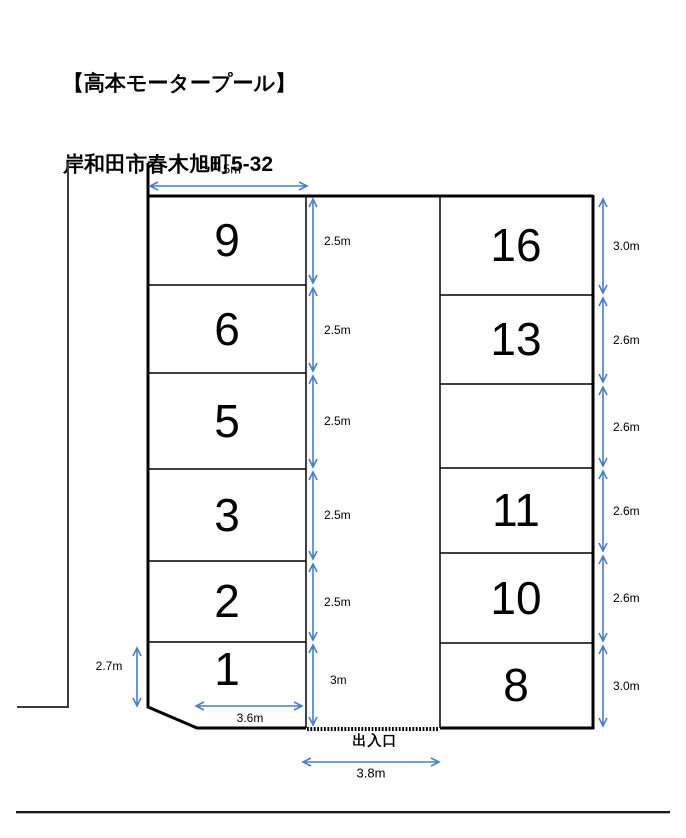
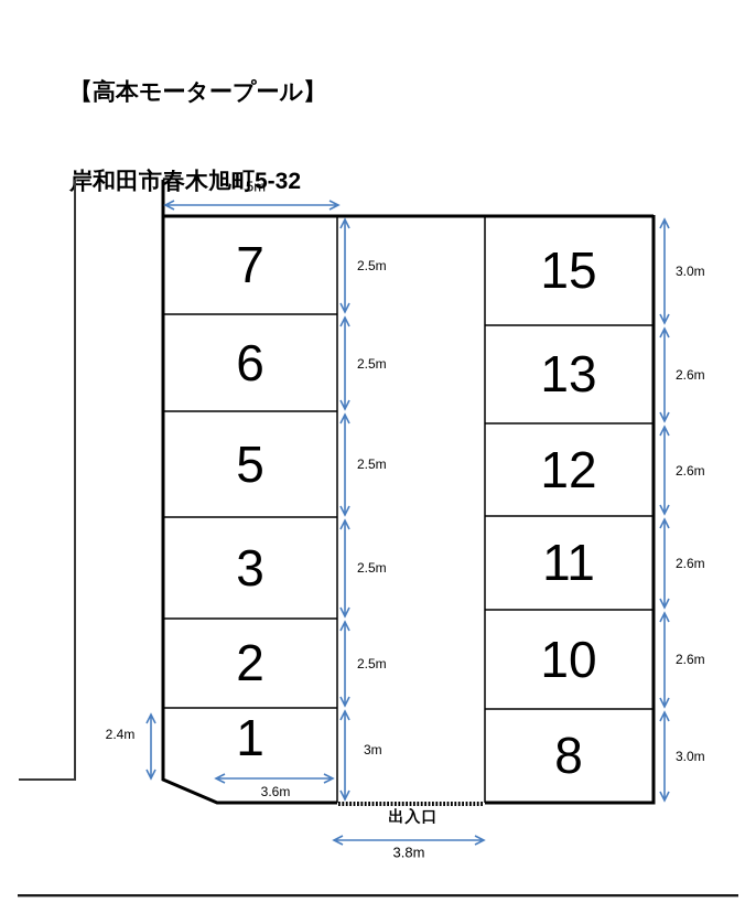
  【高本モータープール】
  岸和田市春木旭町5-32
- 9
+ 7
  6
  5
  3
  2
  1
- 16
+ 15
  13
+ 12
  11
  10
  8
  2.5m
  2.5m
  2.5m
  2.5m
  2.5m
  3m
  3.0m
  2.6m
  2.6m
  2.6m
  2.6m
  3.0m
  5m
- 2.7m
+ 2.4m
  3.6m
  出入口
  3.8m
